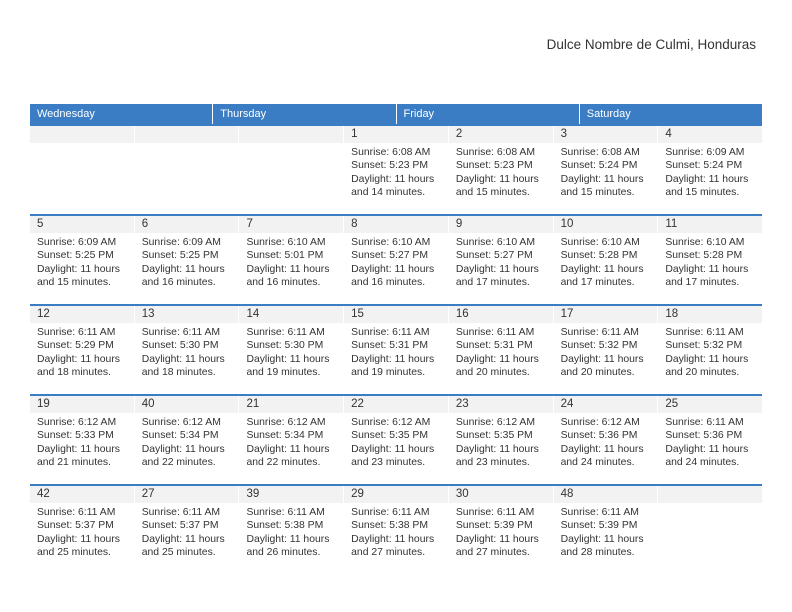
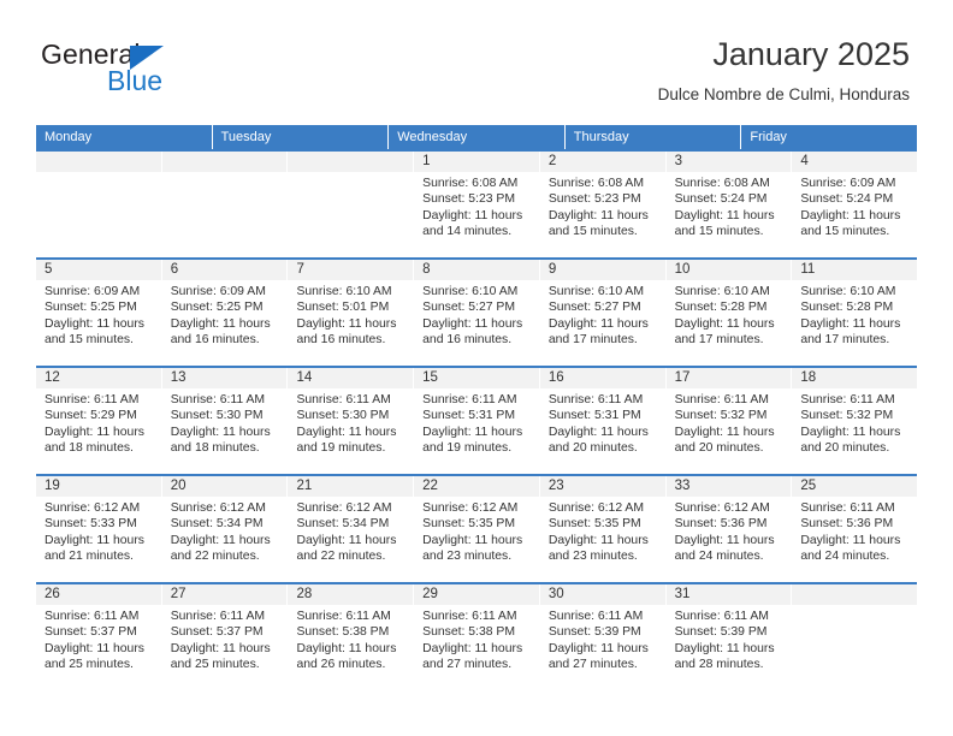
+ General
+ Blue
+ January 2025
  Dulce Nombre de Culmi, Honduras
+ Monday
+ Tuesday
  Wednesday
  Thursday
  Friday
- Saturday
  1
  Sunrise: 6:08 AM
  Sunset: 5:23 PM
  Daylight: 11 hours
  and 14 minutes.
  2
  Sunrise: 6:08 AM
  Sunset: 5:23 PM
  Daylight: 11 hours
  and 15 minutes.
  3
  Sunrise: 6:08 AM
  Sunset: 5:24 PM
  Daylight: 11 hours
  and 15 minutes.
  4
  Sunrise: 6:09 AM
  Sunset: 5:24 PM
  Daylight: 11 hours
  and 15 minutes.
  5
  Sunrise: 6:09 AM
  Sunset: 5:25 PM
  Daylight: 11 hours
  and 15 minutes.
  6
  Sunrise: 6:09 AM
  Sunset: 5:25 PM
  Daylight: 11 hours
  and 16 minutes.
  7
  Sunrise: 6:10 AM
  Sunset: 5:01 PM
  Daylight: 11 hours
  and 16 minutes.
  8
  Sunrise: 6:10 AM
  Sunset: 5:27 PM
  Daylight: 11 hours
  and 16 minutes.
  9
  Sunrise: 6:10 AM
  Sunset: 5:27 PM
  Daylight: 11 hours
  and 17 minutes.
  10
  Sunrise: 6:10 AM
  Sunset: 5:28 PM
  Daylight: 11 hours
  and 17 minutes.
  11
  Sunrise: 6:10 AM
  Sunset: 5:28 PM
  Daylight: 11 hours
  and 17 minutes.
  12
  Sunrise: 6:11 AM
  Sunset: 5:29 PM
  Daylight: 11 hours
  and 18 minutes.
  13
  Sunrise: 6:11 AM
  Sunset: 5:30 PM
  Daylight: 11 hours
  and 18 minutes.
  14
  Sunrise: 6:11 AM
  Sunset: 5:30 PM
  Daylight: 11 hours
  and 19 minutes.
  15
  Sunrise: 6:11 AM
  Sunset: 5:31 PM
  Daylight: 11 hours
  and 19 minutes.
  16
  Sunrise: 6:11 AM
  Sunset: 5:31 PM
  Daylight: 11 hours
  and 20 minutes.
  17
  Sunrise: 6:11 AM
  Sunset: 5:32 PM
  Daylight: 11 hours
  and 20 minutes.
  18
  Sunrise: 6:11 AM
  Sunset: 5:32 PM
  Daylight: 11 hours
  and 20 minutes.
  19
  Sunrise: 6:12 AM
  Sunset: 5:33 PM
  Daylight: 11 hours
  and 21 minutes.
- 40
+ 20
  Sunrise: 6:12 AM
  Sunset: 5:34 PM
  Daylight: 11 hours
  and 22 minutes.
  21
  Sunrise: 6:12 AM
  Sunset: 5:34 PM
  Daylight: 11 hours
  and 22 minutes.
  22
  Sunrise: 6:12 AM
  Sunset: 5:35 PM
  Daylight: 11 hours
  and 23 minutes.
  23
  Sunrise: 6:12 AM
  Sunset: 5:35 PM
  Daylight: 11 hours
  and 23 minutes.
- 24
+ 33
  Sunrise: 6:12 AM
  Sunset: 5:36 PM
  Daylight: 11 hours
  and 24 minutes.
  25
  Sunrise: 6:11 AM
  Sunset: 5:36 PM
  Daylight: 11 hours
  and 24 minutes.
- 42
+ 26
  Sunrise: 6:11 AM
  Sunset: 5:37 PM
  Daylight: 11 hours
  and 25 minutes.
  27
  Sunrise: 6:11 AM
  Sunset: 5:37 PM
  Daylight: 11 hours
  and 25 minutes.
- 39
+ 28
  Sunrise: 6:11 AM
  Sunset: 5:38 PM
  Daylight: 11 hours
  and 26 minutes.
  29
  Sunrise: 6:11 AM
  Sunset: 5:38 PM
  Daylight: 11 hours
  and 27 minutes.
  30
  Sunrise: 6:11 AM
  Sunset: 5:39 PM
  Daylight: 11 hours
  and 27 minutes.
- 48
+ 31
  Sunrise: 6:11 AM
  Sunset: 5:39 PM
  Daylight: 11 hours
  and 28 minutes.
